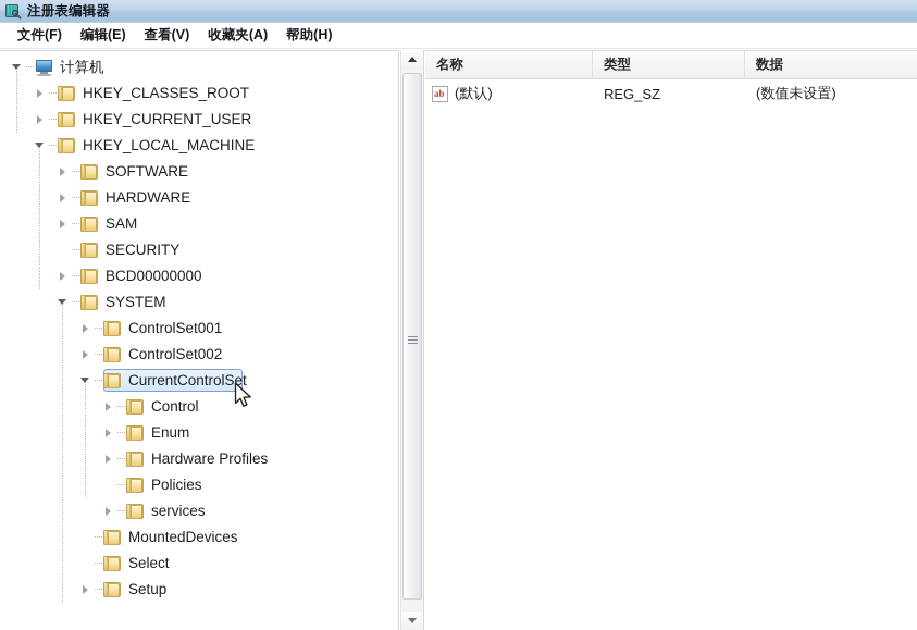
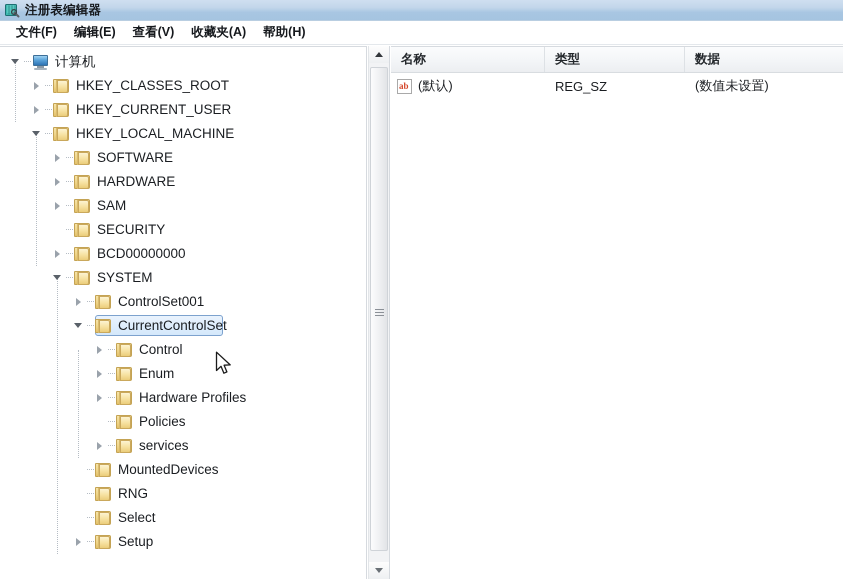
  注册表编辑器
  文件(F)
  编辑(E)
  查看(V)
  收藏夹(A)
  帮助(H)
  计算机
  HKEY_CLASSES_ROOT
  HKEY_CURRENT_USER
  HKEY_LOCAL_MACHINE
  SOFTWARE
  HARDWARE
  SAM
  SECURITY
  BCD00000000
  SYSTEM
  ControlSet001
- ControlSet002
  CurrentControlSet
  Control
  Enum
  Hardware Profiles
  Policies
  services
  MountedDevices
+ RNG
  Select
  Setup
  名称
  类型
  数据
  ab
  (默认)
  REG_SZ
  (数值未设置)
